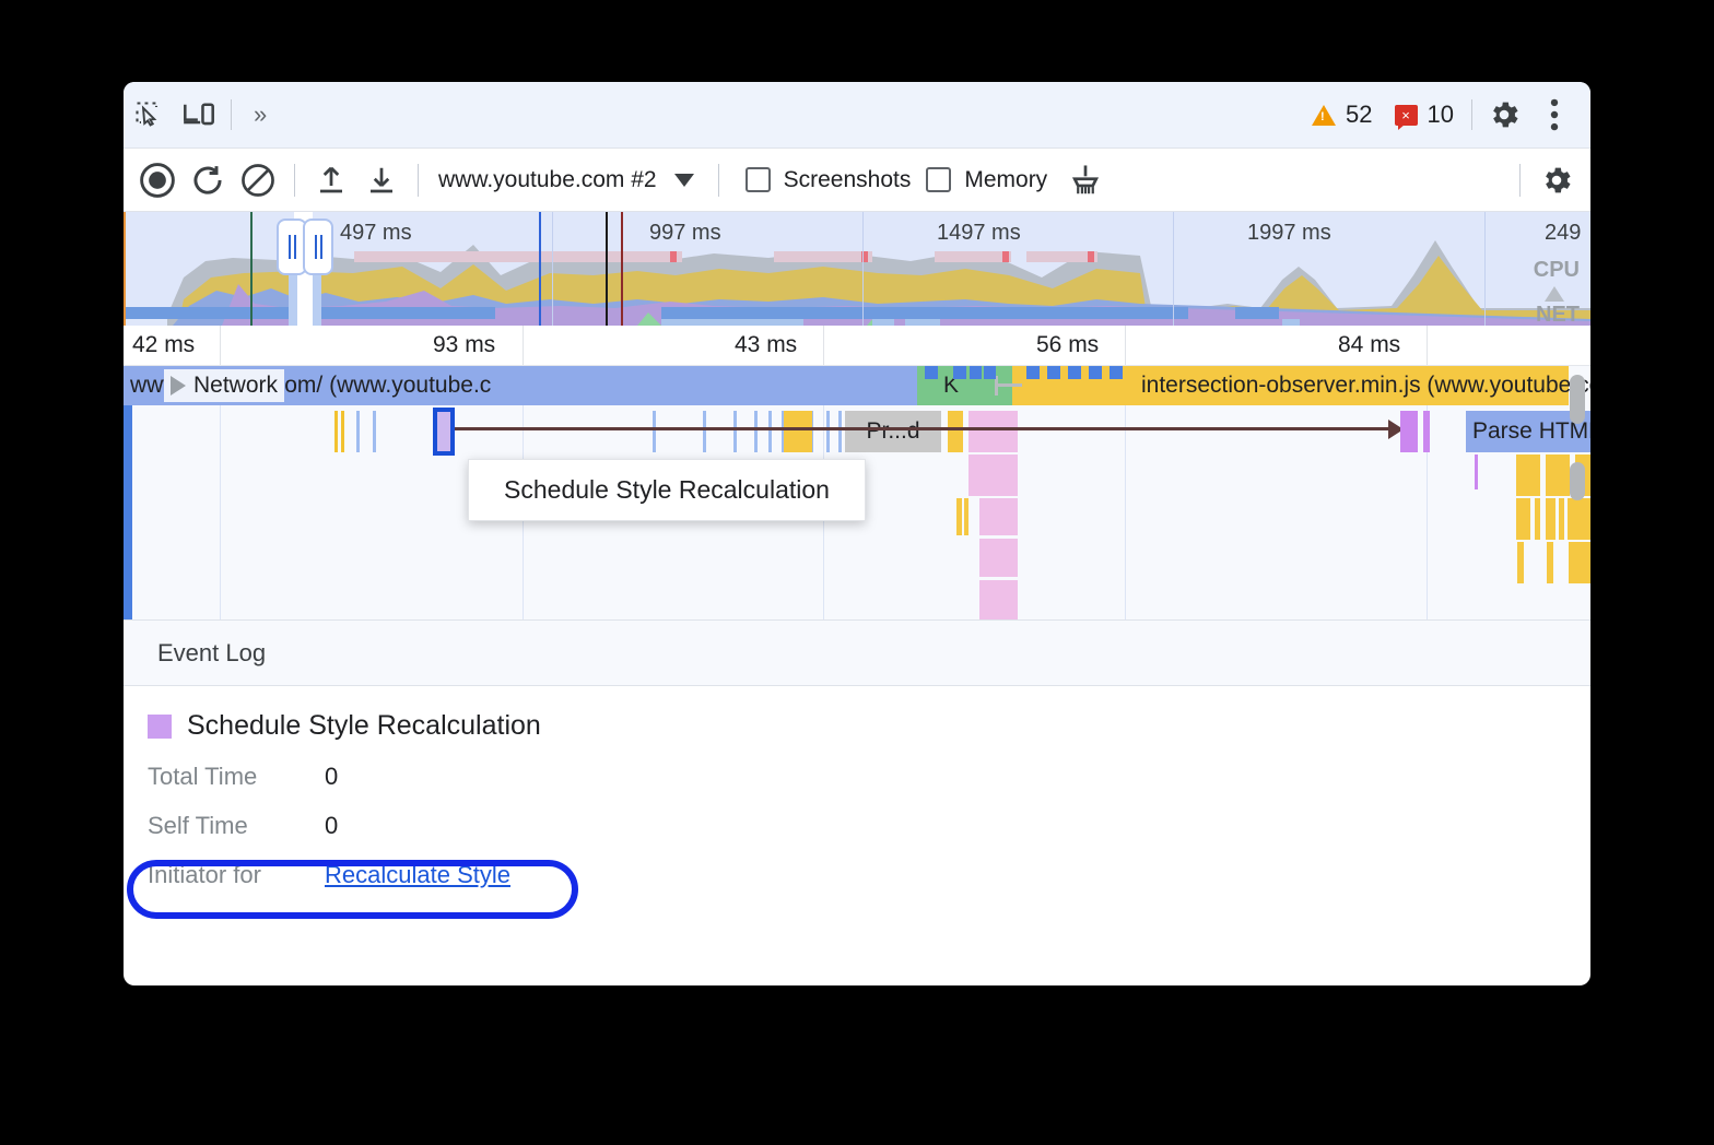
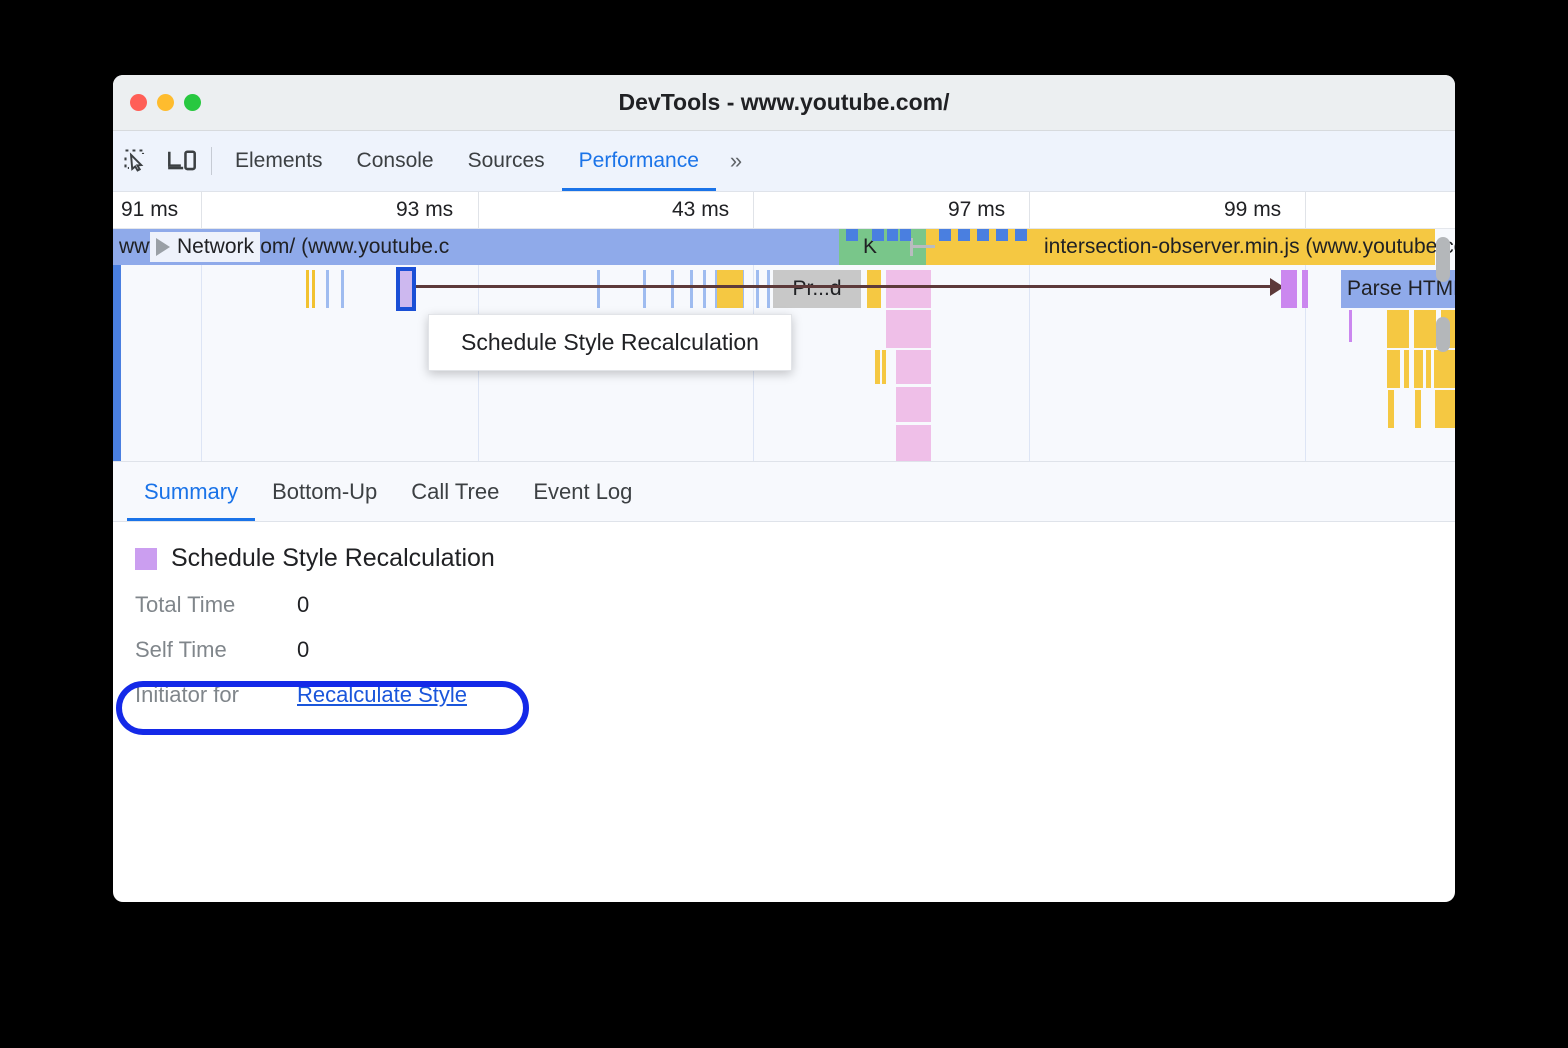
+ DevTools - www.youtube.com/
+ Elements
+ Console
+ Sources
+ Performance
  »
- 52
- ×
- 10
- www.youtube.com #2
- Screenshots
- Memory
- 497 ms
- 997 ms
- 1497 ms
- 1997 ms
- 249
- CPU
- NET
- 42 ms
+ 91 ms
  93 ms
  43 ms
- 56 ms
+ 97 ms
- 84 ms
+ 99 ms
  K
  intersection-observer.min.js (www.youtube
  Network
  Pr...d
  Parse HTM
  Schedule Style Recalculation
+ Summary
+ Bottom-Up
+ Call Tree
  Event Log
  Schedule Style Recalculation
  Total Time
  0
  Self Time
  0
  Initiator for
  Recalculate Style
